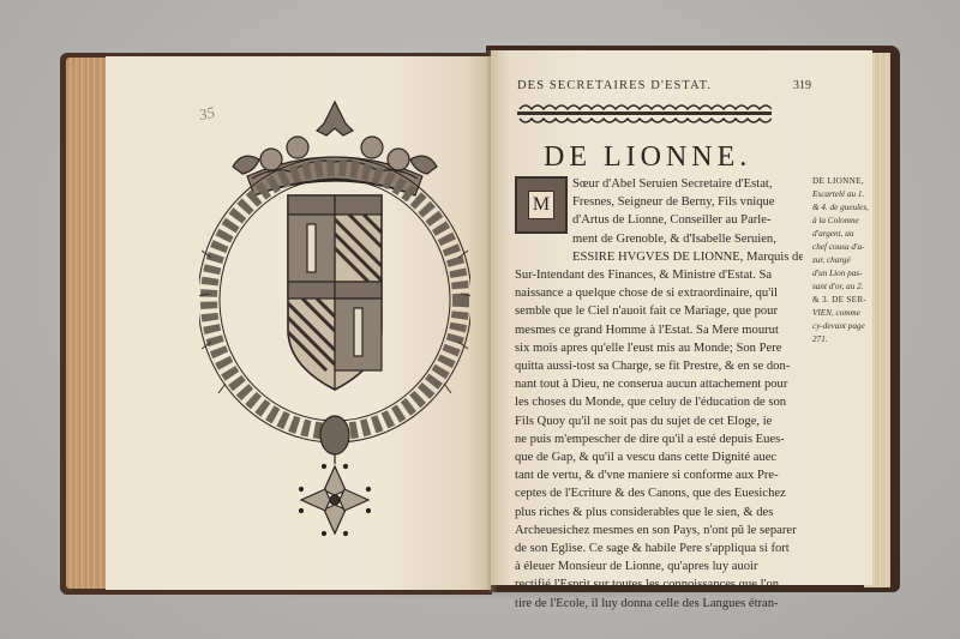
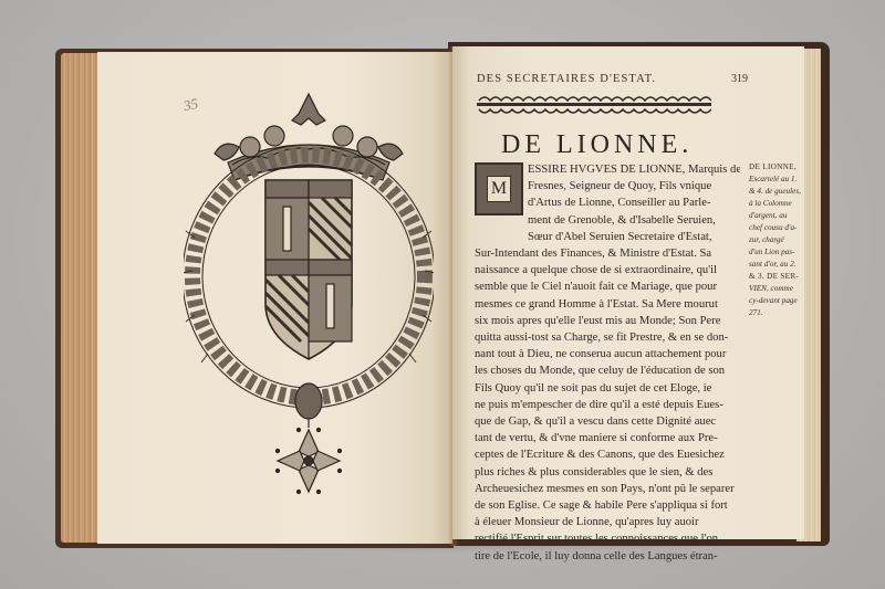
  DES SECRETAIRES D'ESTAT.
  319
  DE LIONNE.
  M
- Sœur d'Abel Seruien Secretaire d'Estat,
+ ESSIRE HVGVES DE LIONNE, Marquis de
- Fresnes, Seigneur de Berny, Fils vnique
+ Fresnes, Seigneur de Quoy, Fils vnique
  d'Artus de Lionne, Conseiller au Parle-
  ment de Grenoble, & d'Isabelle Seruien,
- ESSIRE HVGVES DE LIONNE, Marquis de
+ Sœur d'Abel Seruien Secretaire d'Estat,
  Sur-Intendant des Finances, & Ministre d'Estat. Sa
  naissance a quelque chose de si extraordinaire, qu'il
  semble que le Ciel n'auoit fait ce Mariage, que pour
  mesmes ce grand Homme à l'Estat. Sa Mere mourut
  six mois apres qu'elle l'eust mis au Monde; Son Pere
  quitta aussi-tost sa Charge, se fit Prestre, & en se don-
  nant tout à Dieu, ne conserua aucun attachement pour
  les choses du Monde, que celuy de l'éducation de son
  Fils Quoy qu'il ne soit pas du sujet de cet Eloge, ie
  ne puis m'empescher de dire qu'il a esté depuis Eues-
  que de Gap, & qu'il a vescu dans cette Dignité auec
  tant de vertu, & d'vne maniere si conforme aux Pre-
  ceptes de l'Ecriture & des Canons, que des Euesichez
  plus riches & plus considerables que le sien, & des
  Archeuesichez mesmes en son Pays, n'ont pû le separer
  de son Eglise. Ce sage & habile Pere s'appliqua si fort
  à éleuer Monsieur de Lionne, qu'apres luy auoir
  rectifié l'Esprit sur toutes les connoissances que l'on
  tire de l'Ecole, il luy donna celle des Langues étran-
  DE LIONNE,
  Escartelé au 1.
  & 4. de gueules,
  à la Colomne
  d'argent, au
  chef cousu d'a-
  zur, chargé
  d'un Lion pas-
  sant d'or, au 2.
  & 3. DE SER-
  VIEN, comme
  cy-devant page
  271.
